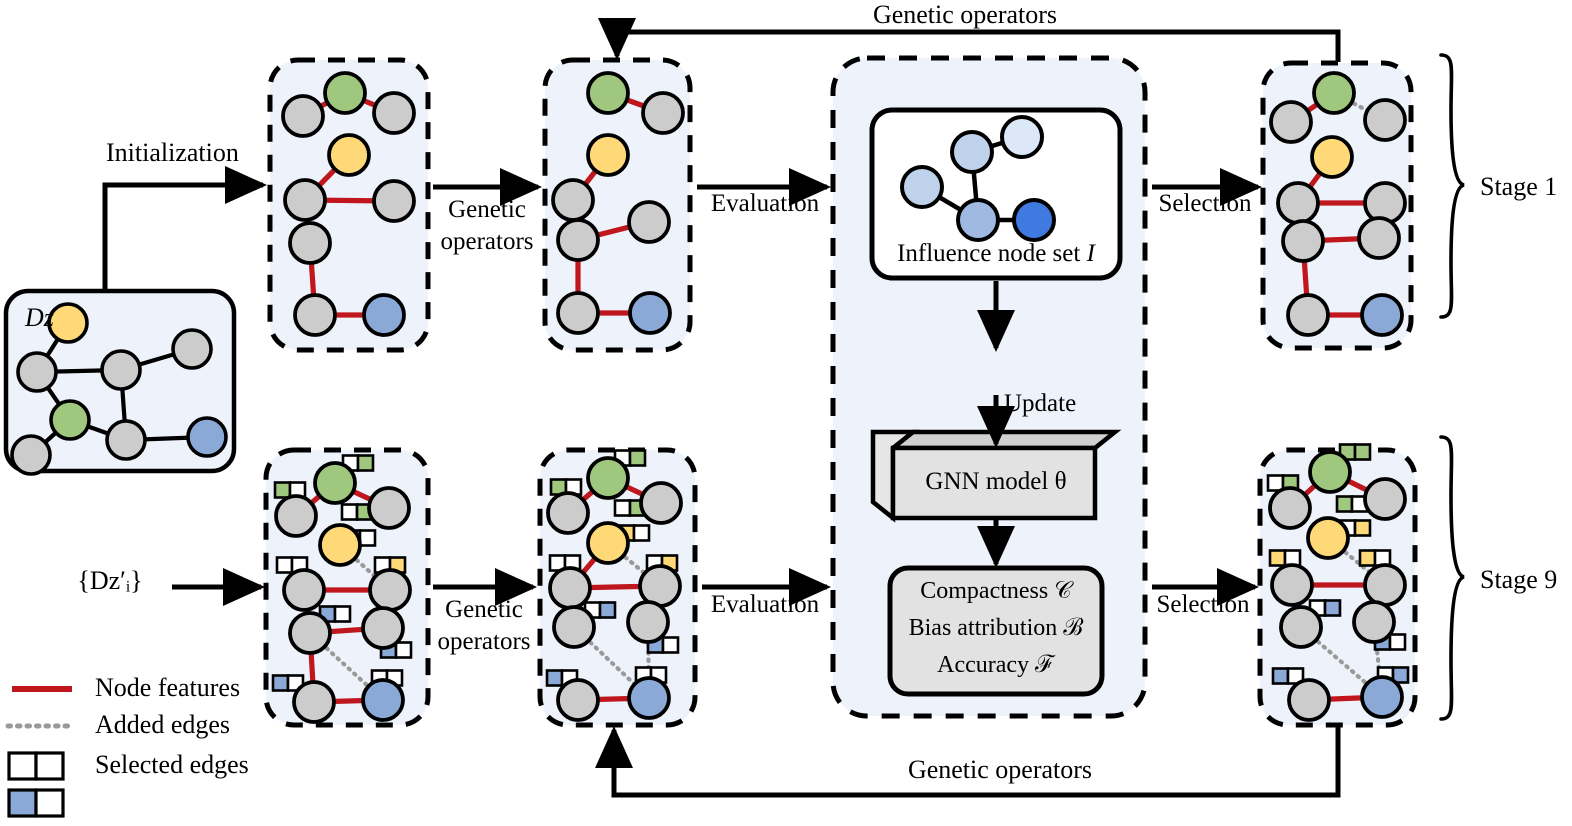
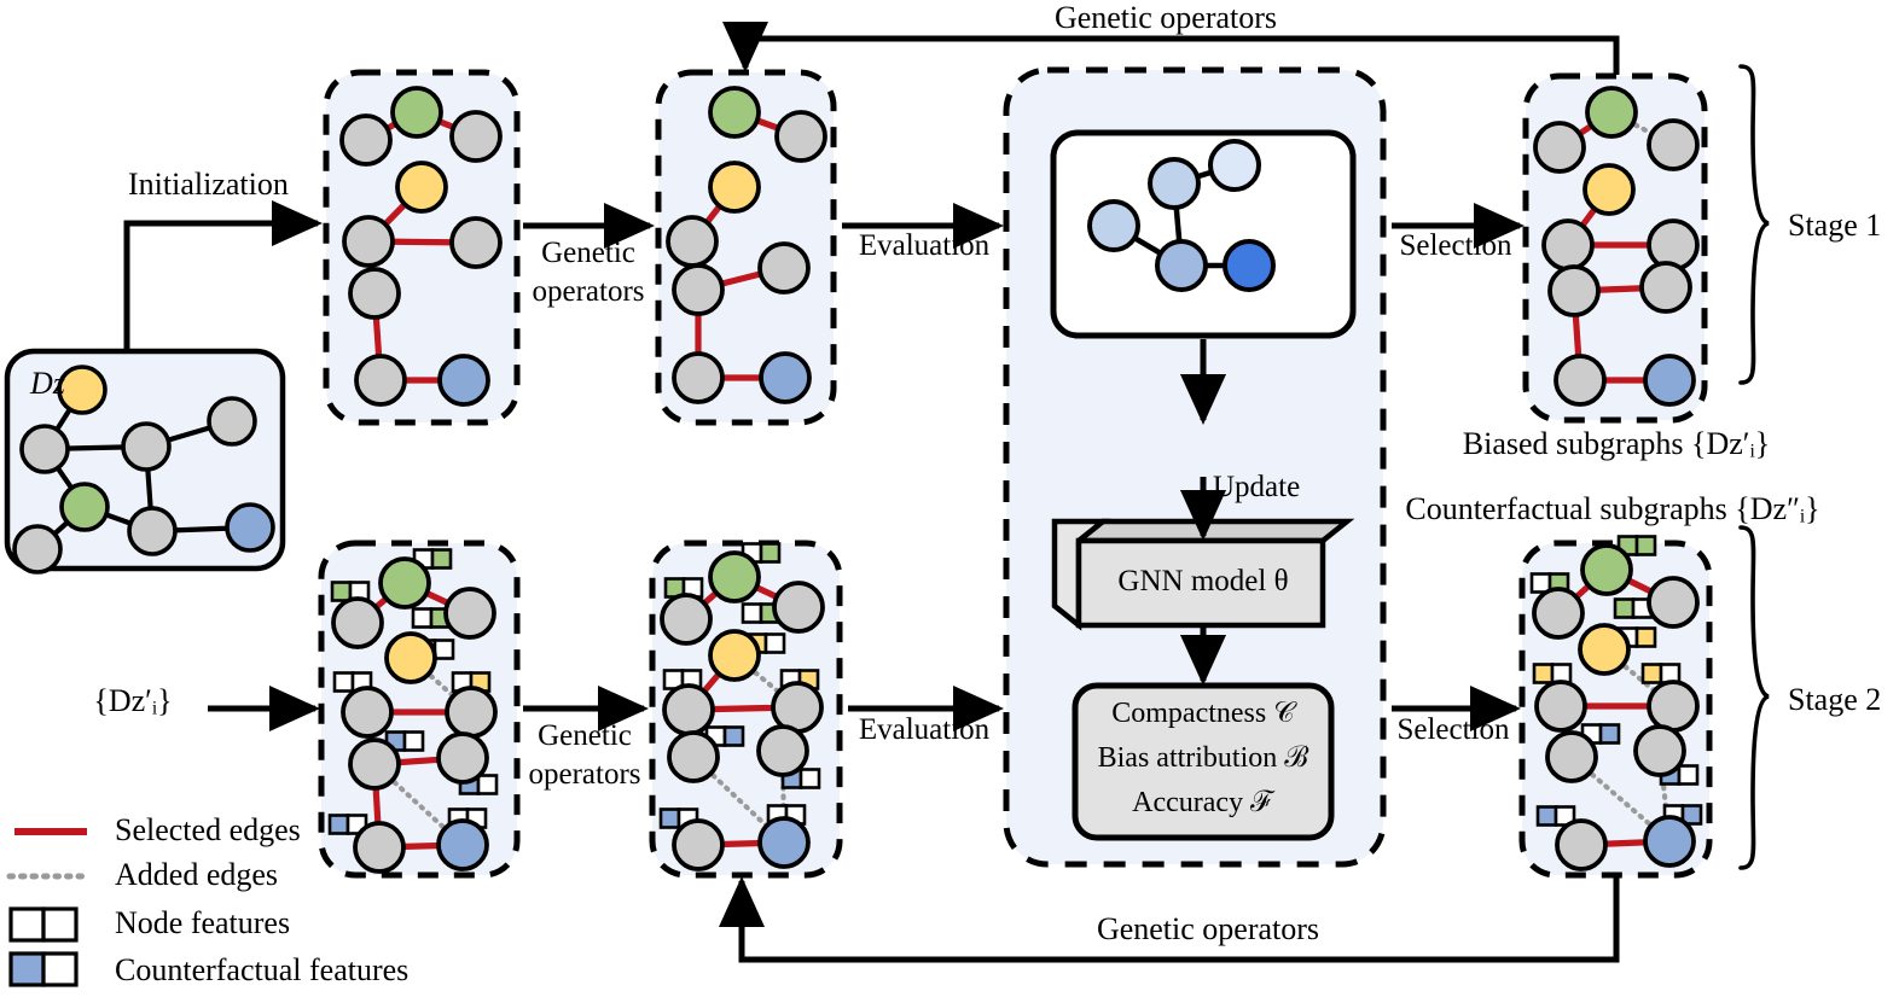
  Initialization
  Genetic
  operators
  Evaluation
  Selection
  Genetic operators
  Genetic operators
+ Biased subgraphs {ǲ′ᵢ}
+ Counterfactual subgraphs {ǲ″ᵢ}
  Stage 1
- Stage 9
+ Stage 2
  {ǲ′ᵢ}
  Genetic
  operators
  Evaluation
  Selection
  ǲ
- Influence node set I
  Update
  GNN model θ
  Compactness 𝒞
  Bias attribution ℬ
  Accuracy ℱ
- Node features
+ Selected edges
  Added edges
- Selected edges
+ Node features
+ Counterfactual features
